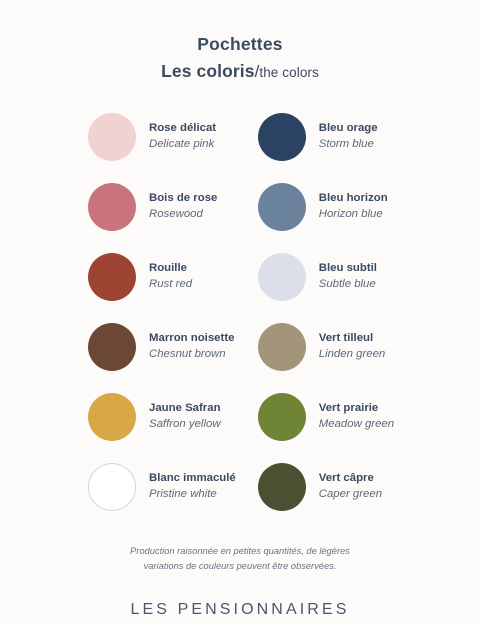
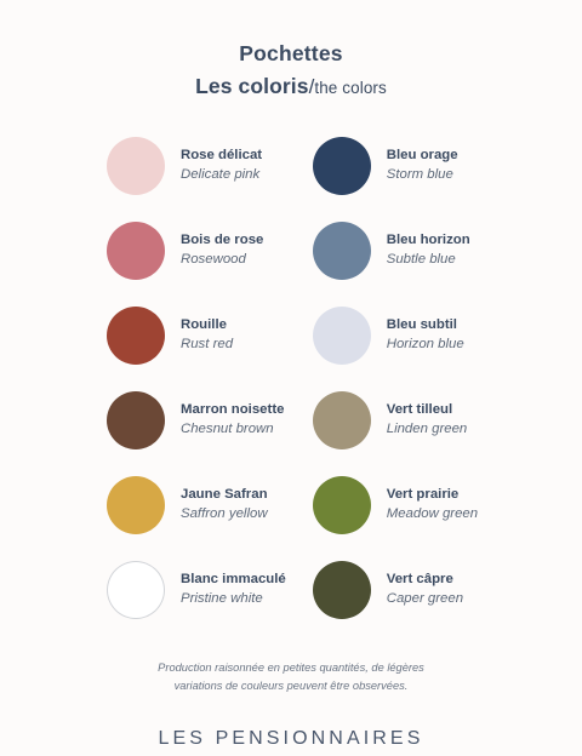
  Pochettes
  Les coloris/the colors
  Rose délicat
  Delicate pink
  Bleu orage
  Storm blue
  Bois de rose
  Rosewood
  Bleu horizon
- Horizon blue
+ Subtle blue
  Rouille
  Rust red
  Bleu subtil
- Subtle blue
+ Horizon blue
  Marron noisette
  Chesnut brown
  Vert tilleul
  Linden green
  Jaune Safran
  Saffron yellow
  Vert prairie
  Meadow green
  Blanc immaculé
  Pristine white
  Vert câpre
  Caper green
  Production raisonnée en petites quantités, de légères
  variations de couleurs peuvent être observées.
  LES PENSIONNAIRES
